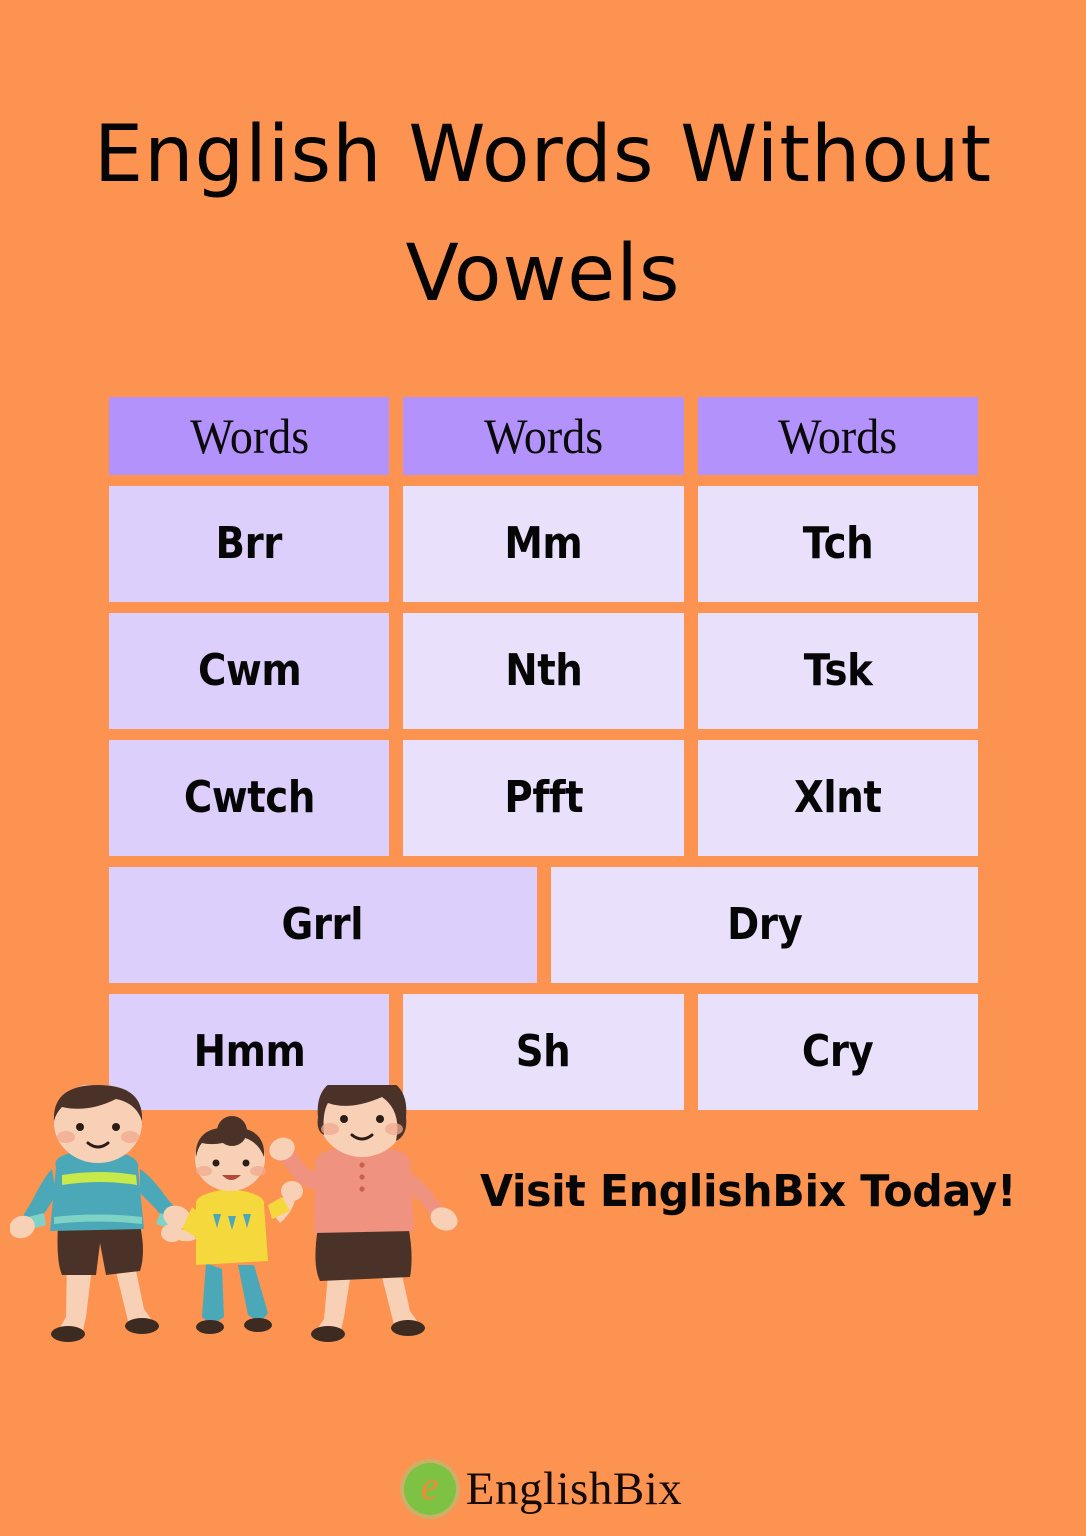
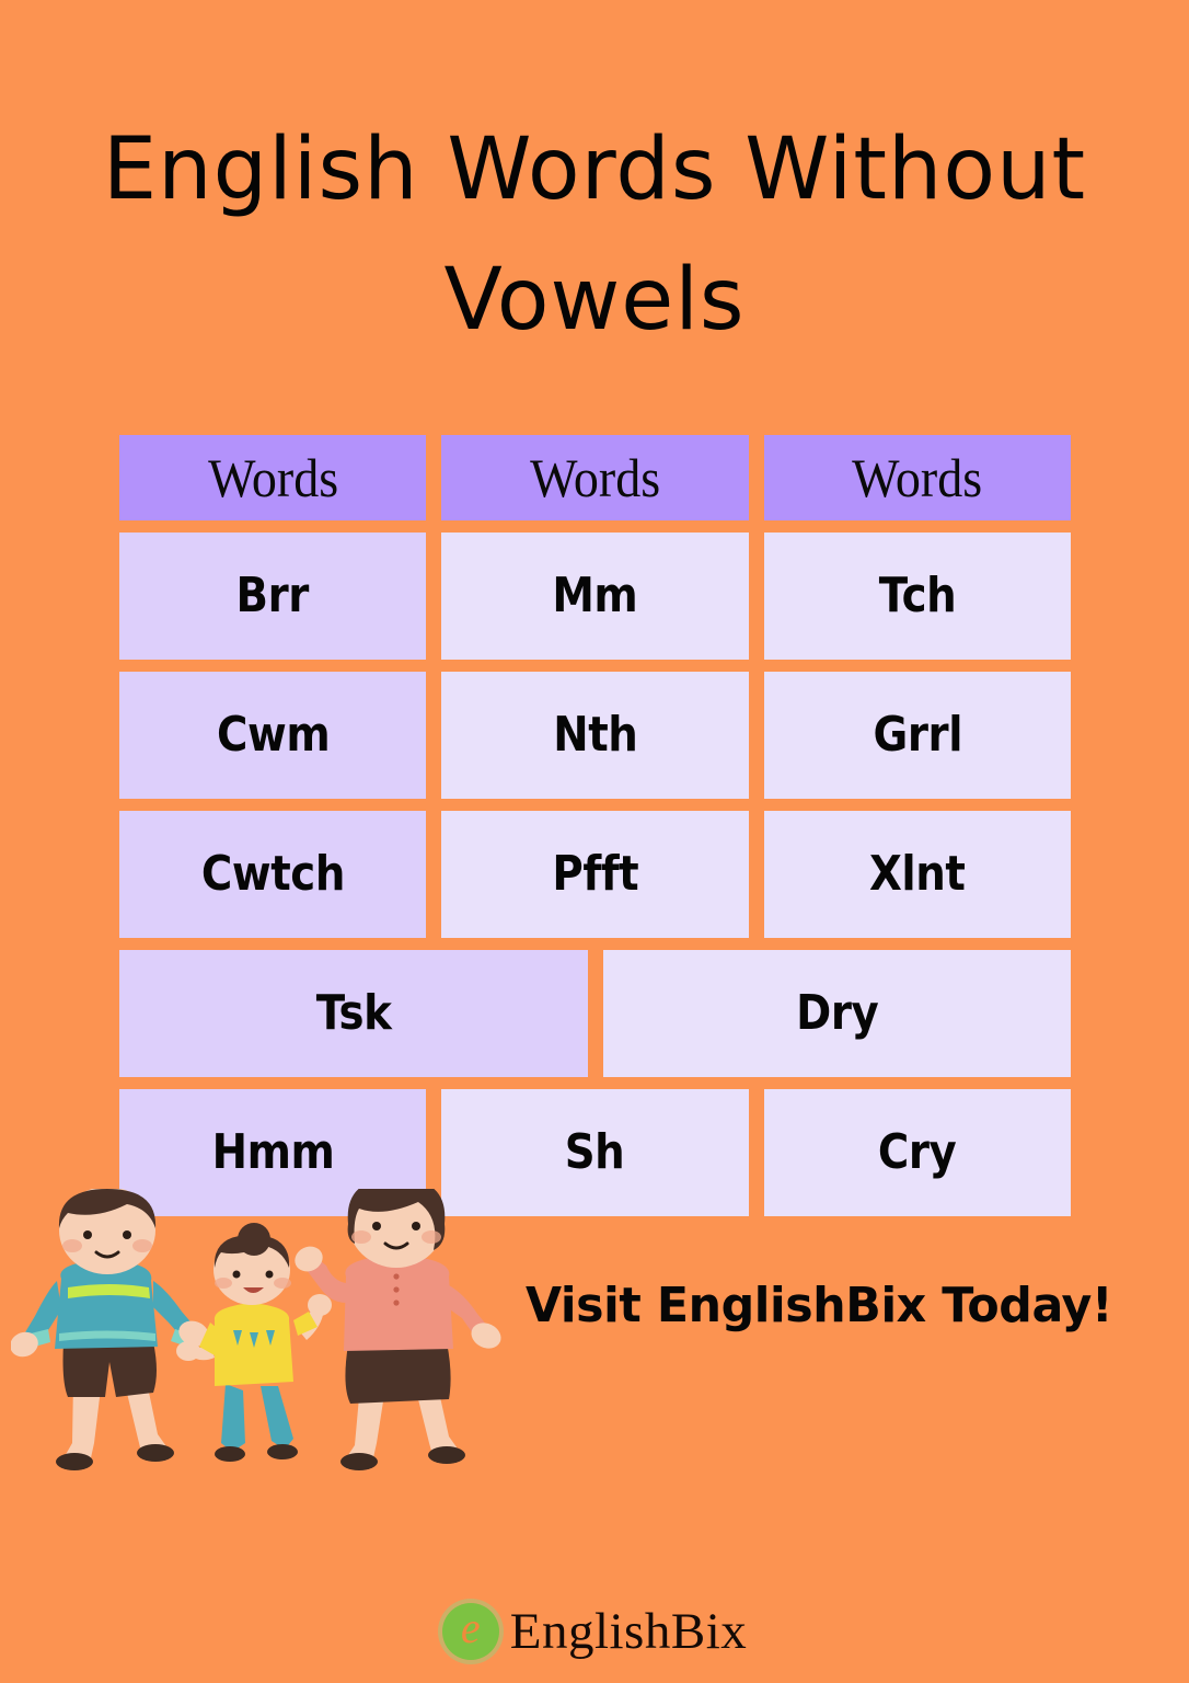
  English Words Without
  Vowels
  Words
  Words
  Words
  Brr
  Mm
  Tch
  Cwm
  Nth
- Tsk
+ Grrl
  Cwtch
  Pfft
  Xlnt
- Grrl
+ Tsk
  Dry
  Hmm
  Sh
  Cry
  Visit EnglishBix Today!
  e
  EnglishBix
